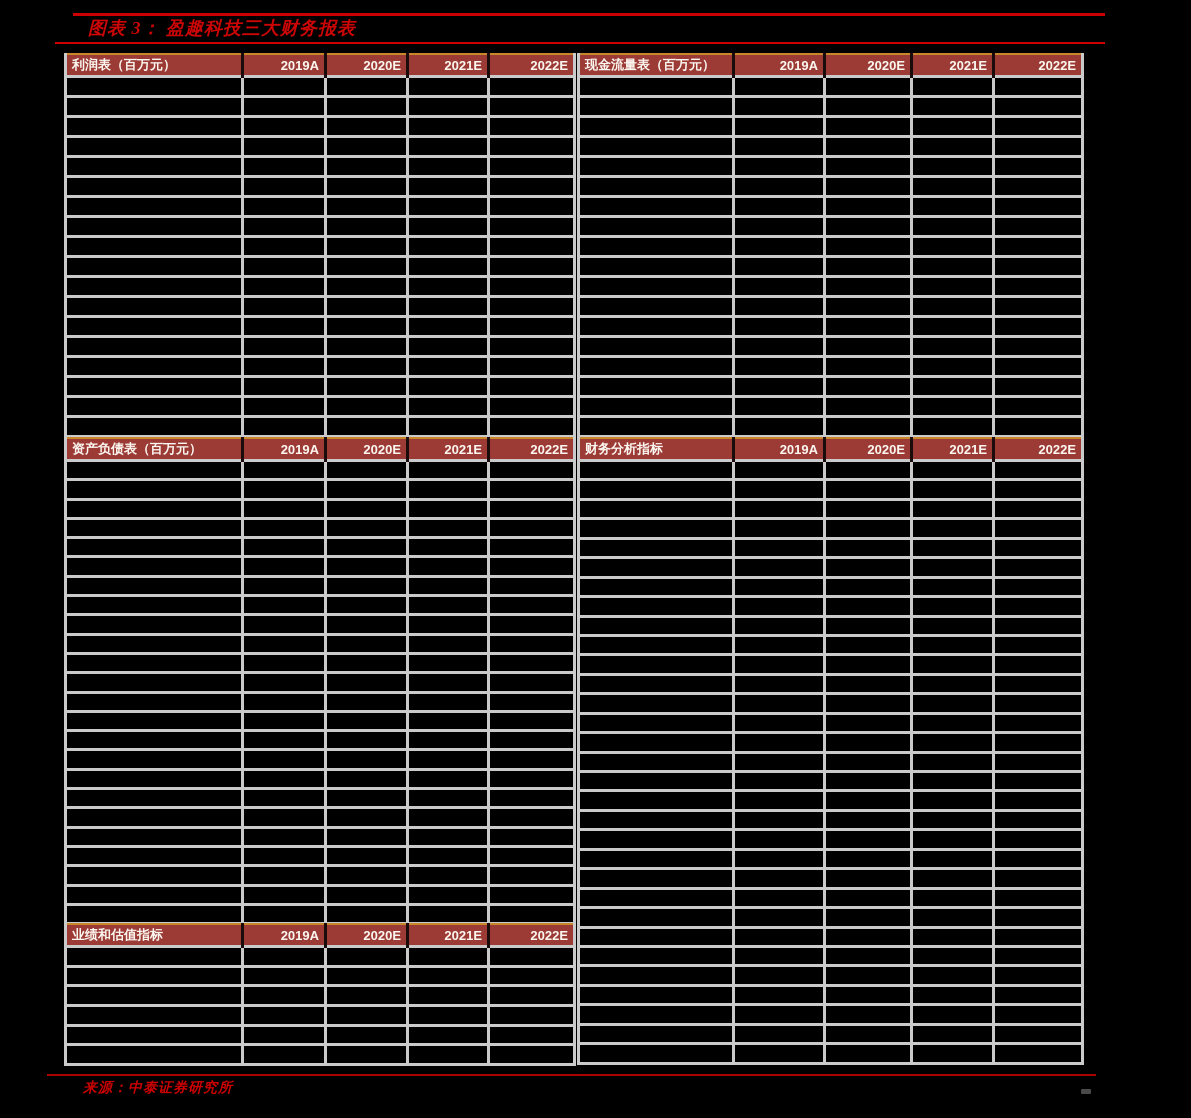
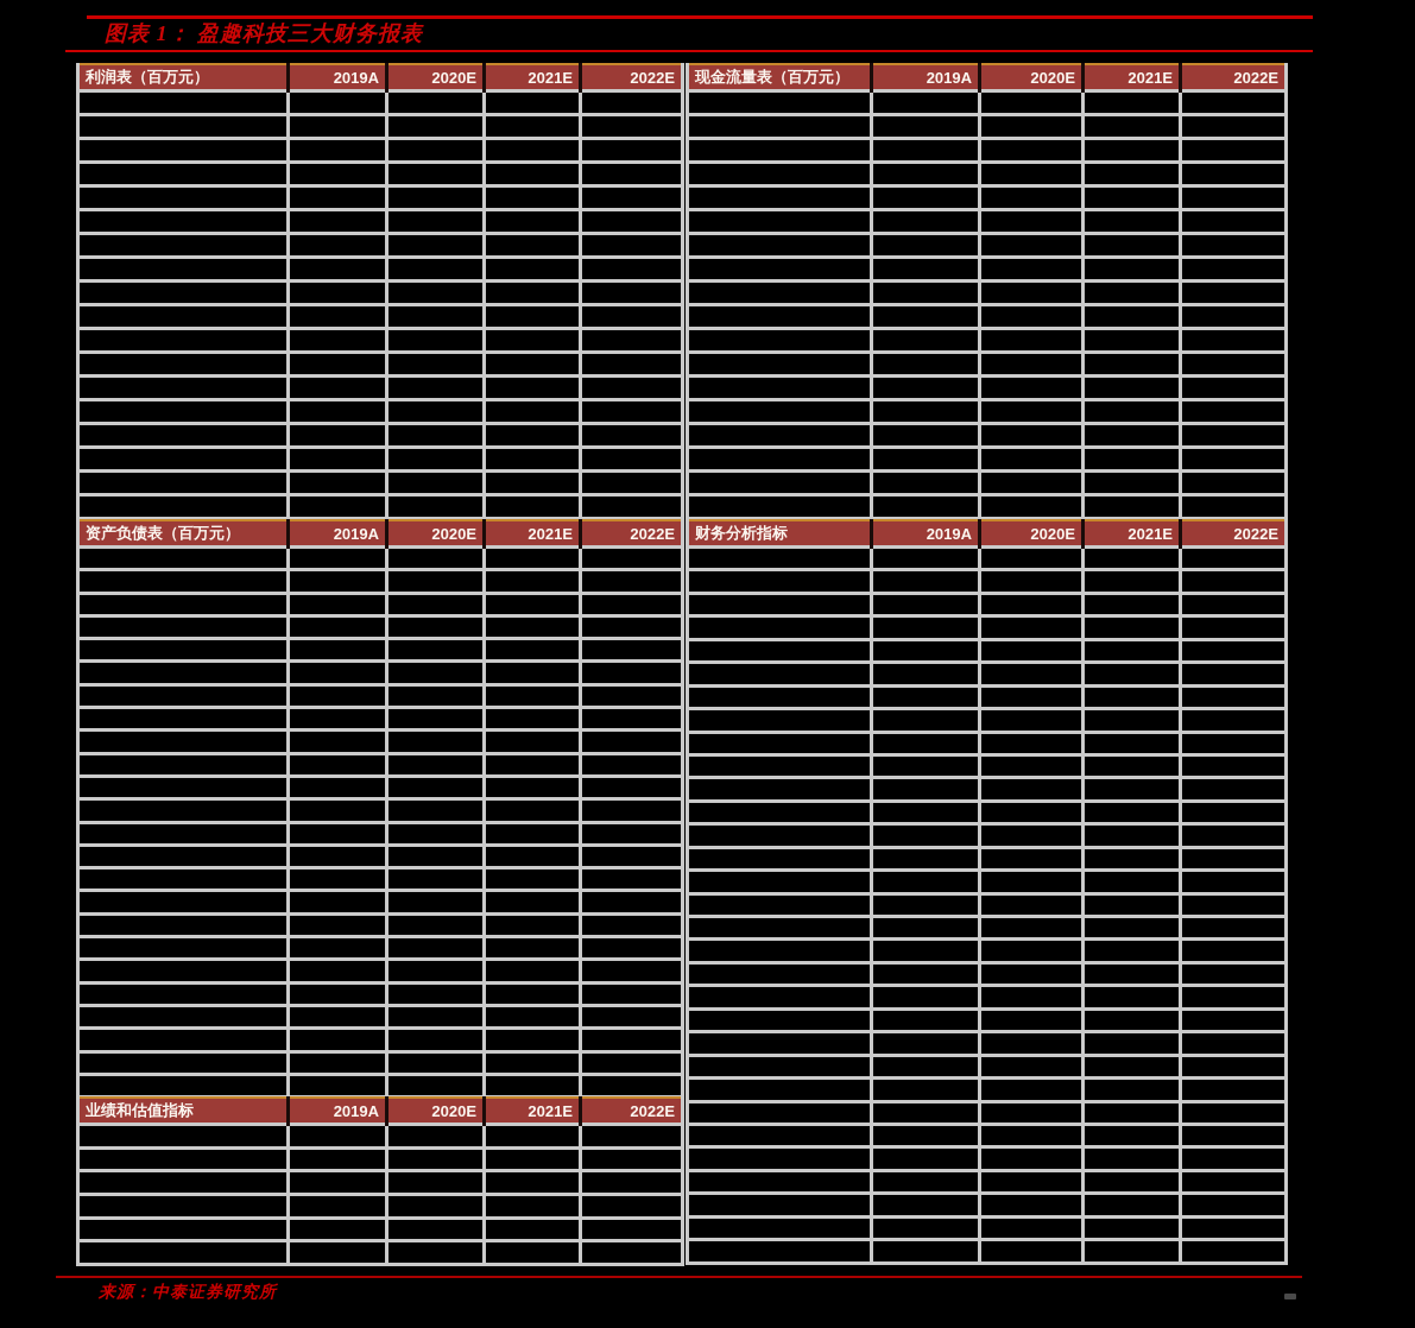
- 图表 3： 盈趣科技三大财务报表
+ 图表 1： 盈趣科技三大财务报表
  利润表（百万元）	2019A	2020E	2021E	2022E
  现金流量表（百万元）	2019A	2020E	2021E	2022E
  资产负债表（百万元）	2019A	2020E	2021E	2022E
  财务分析指标	2019A	2020E	2021E	2022E
  业绩和估值指标	2019A	2020E	2021E	2022E
  来源：中泰证券研究所
